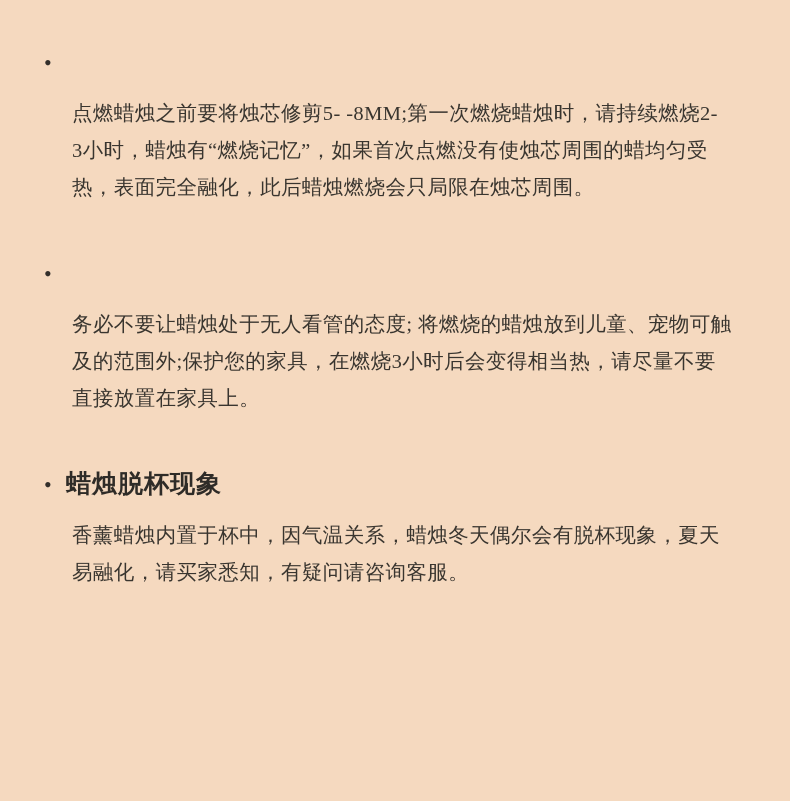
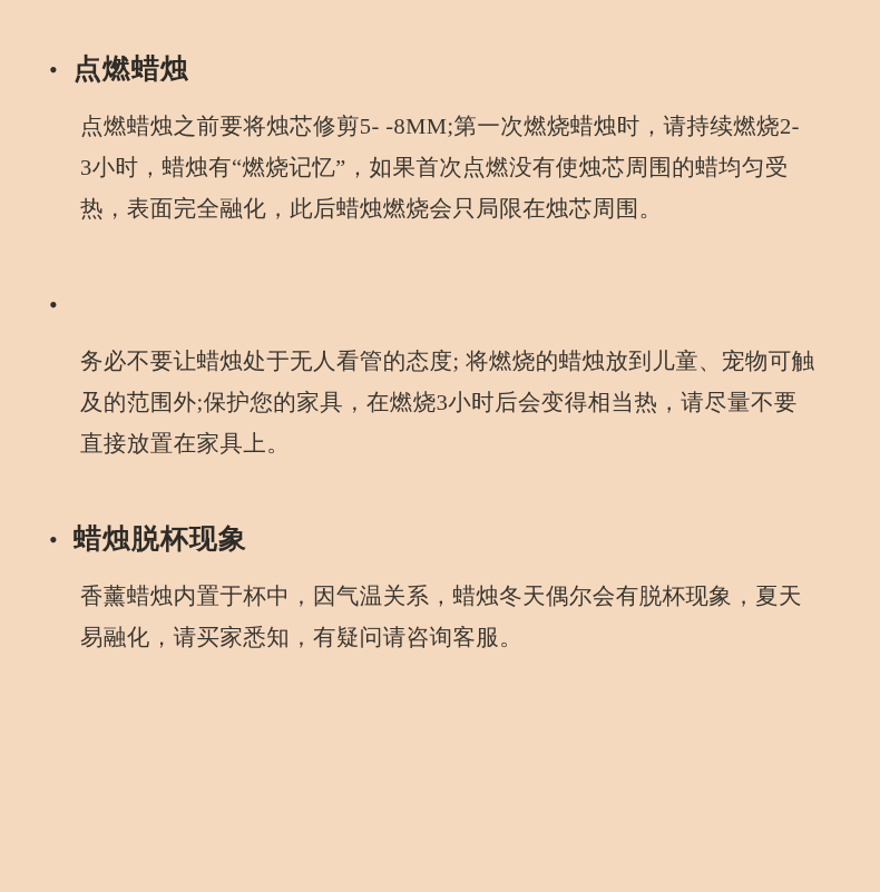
  •
+ 点燃蜡烛
  点燃蜡烛之前要将烛芯修剪5- -8MM;第一次燃烧蜡烛时，请持续燃烧2- 3小时，蜡烛有“燃烧记忆”，如果首次点燃没有使烛芯周围的蜡均匀受热，表面完全融化，此后蜡烛燃烧会只局限在烛芯周围。
  •
  务必不要让蜡烛处于无人看管的态度; 将燃烧的蜡烛放到儿童、宠物可触及的范围外;保护您的家具，在燃烧3小时后会变得相当热，请尽量不要直接放置在家具上。
  •
  蜡烛脱杯现象
  香薰蜡烛内置于杯中，因气温关系，蜡烛冬天偶尔会有脱杯现象，夏天易融化，请买家悉知，有疑问请咨询客服。
